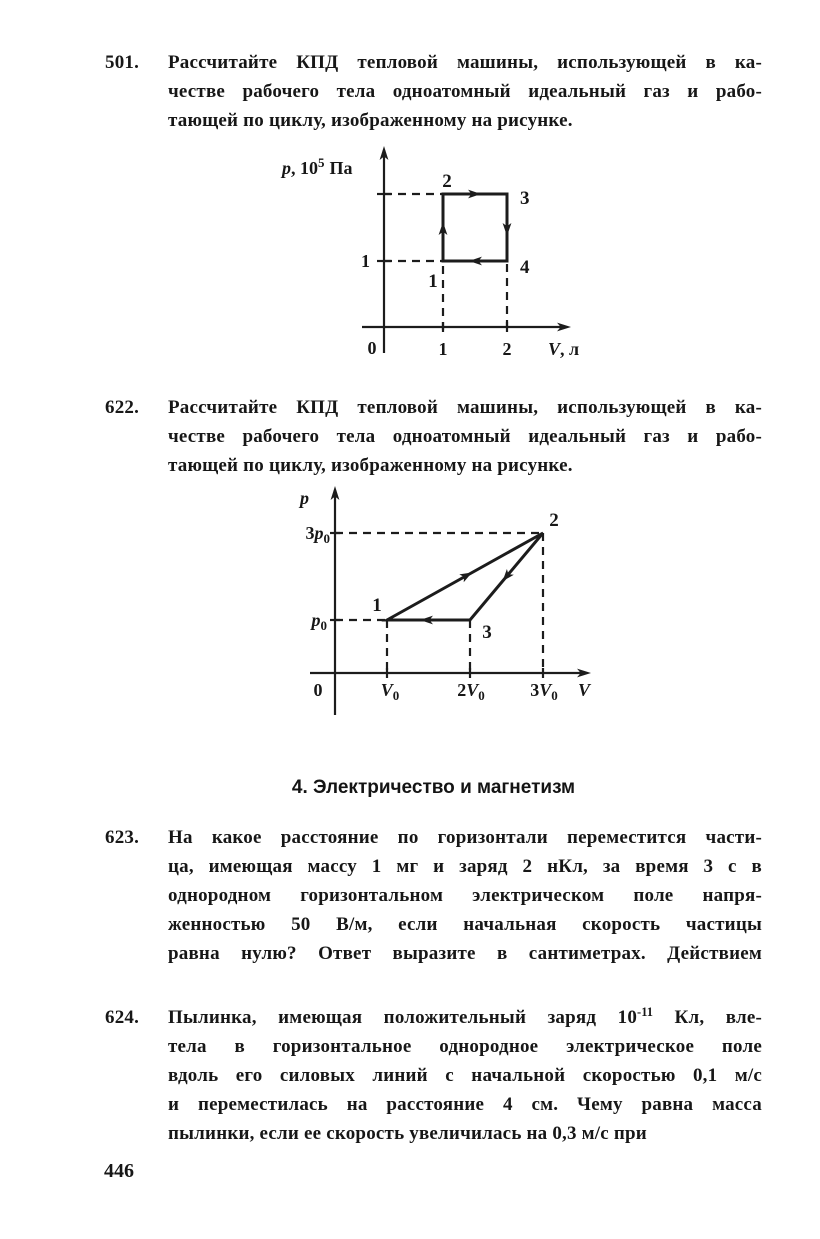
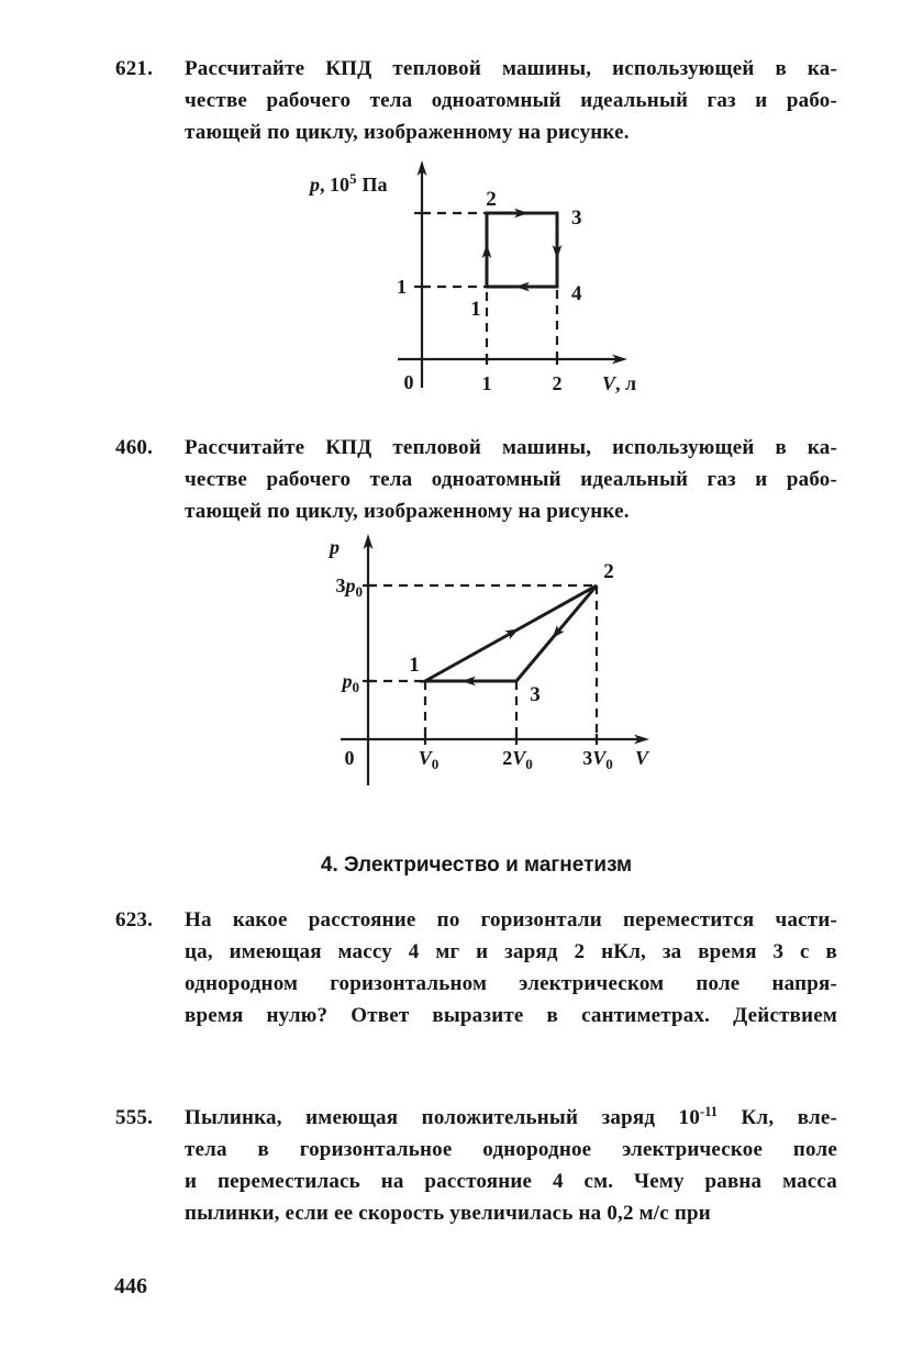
- 501.
+ 621.
  Рассчитайте КПД тепловой машины, использующей в ка-
  честве рабочего тела одноатомный идеальный газ и рабо-
  тающей по циклу, изображенному на рисунке.
  p, 105 Па
  V, л
  0
  1
  2
  1
  2
  3
  1
  4
- 622.
+ 460.
  Рассчитайте КПД тепловой машины, использующей в ка-
  честве рабочего тела одноатомный идеальный газ и рабо-
  тающей по циклу, изображенному на рисунке.
  p
  V
  3p0
  p0
  0
  V0
  2V0
  3V0
  1
  2
  3
  4. Электричество и магнетизм
  623.
  На какое расстояние по горизонтали переместится части-
- ца, имеющая массу 1 мг и заряд 2 нКл, за время 3 с в
+ ца, имеющая массу 4 мг и заряд 2 нКл, за время 3 с в
  однородном горизонтальном электрическом поле напря-
- женностью 50 В/м, если начальная скорость частицы
- равна нулю? Ответ выразите в сантиметрах. Действием
+ время нулю? Ответ выразите в сантиметрах. Действием
- 624.
+ 555.
  Пылинка, имеющая положительный заряд 10-11 Кл, вле-
  тела в горизонтальное однородное электрическое поле
- вдоль его силовых линий с начальной скоростью 0,1 м/с
  и переместилась на расстояние 4 см. Чему равна масса
- пылинки, если ее скорость увеличилась на 0,3 м/с при
+ пылинки, если ее скорость увеличилась на 0,2 м/с при
  446
